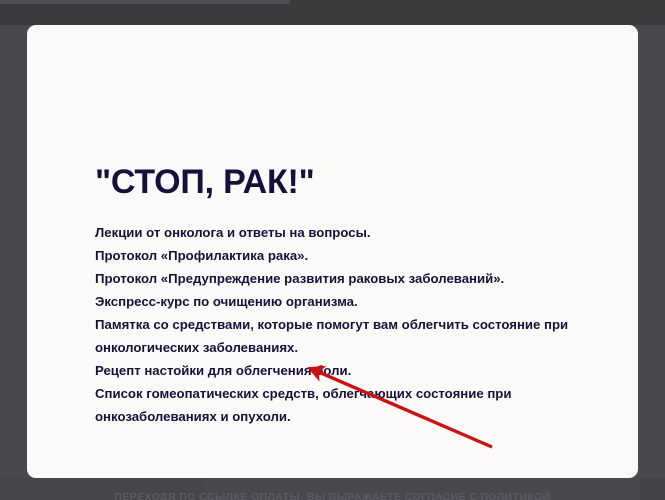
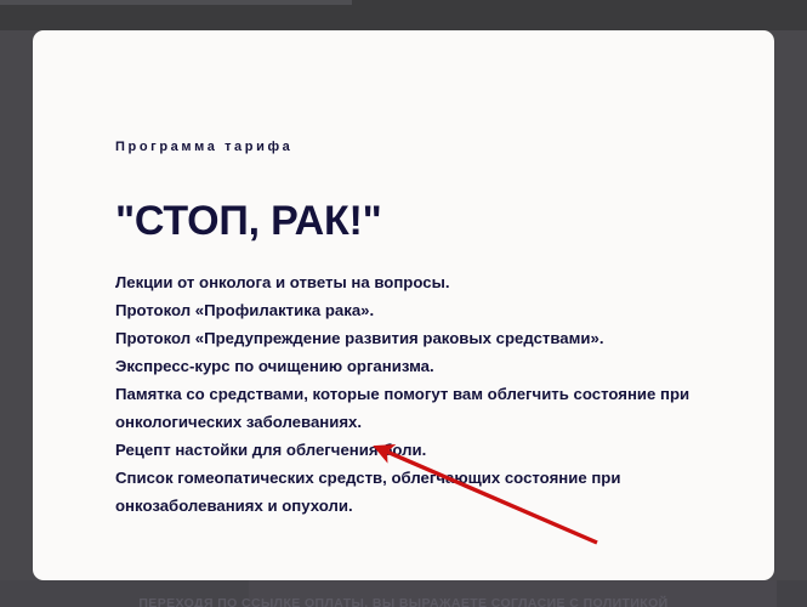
+ Программа тарифа
  "СТОП, РАК!"
  Лекции от онколога и ответы на вопросы.
  Протокол «Профилактика рака».
- Протокол «Предупреждение развития раковых заболеваний».
+ Протокол «Предупреждение развития раковых средствами».
  Экспресс-курс по очищению организма.
  Памятка со средствами, которые помогут вам облегчить состояние при онкологических заболеваниях.
  Рецепт настойки для облегченияоли.
  Список гомеопатических средств, облегчющих состояние при онкозаболеваниях и опухоли.
  ПЕРЕХОДЯ ПО ССЫЛКЕ ОПЛАТЫ, ВЫ ВЫРАЖАЕТЕ СОГЛАСИЕ С ПОЛИТИКОЙ
